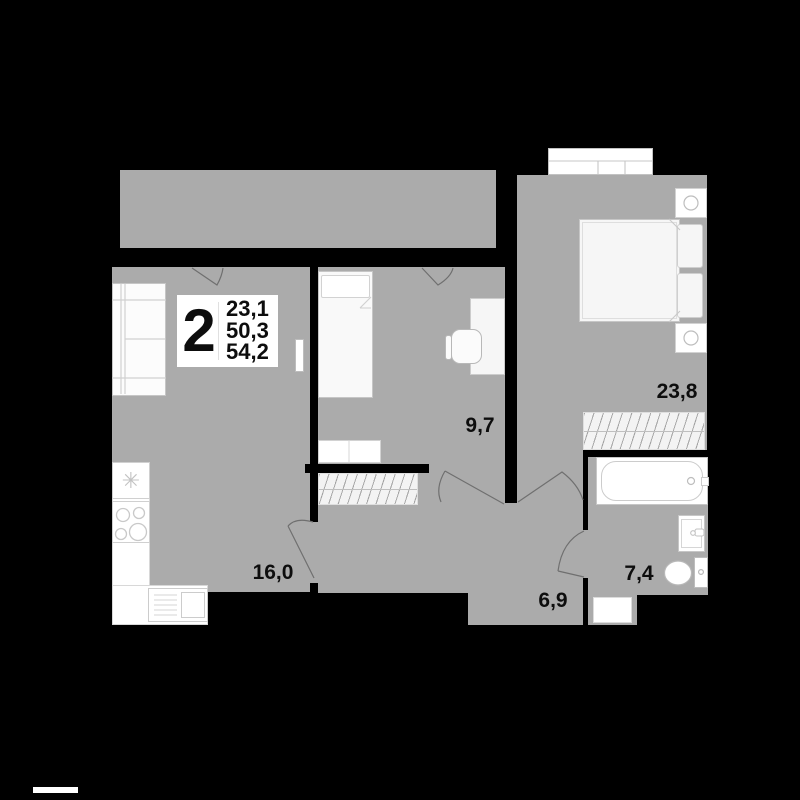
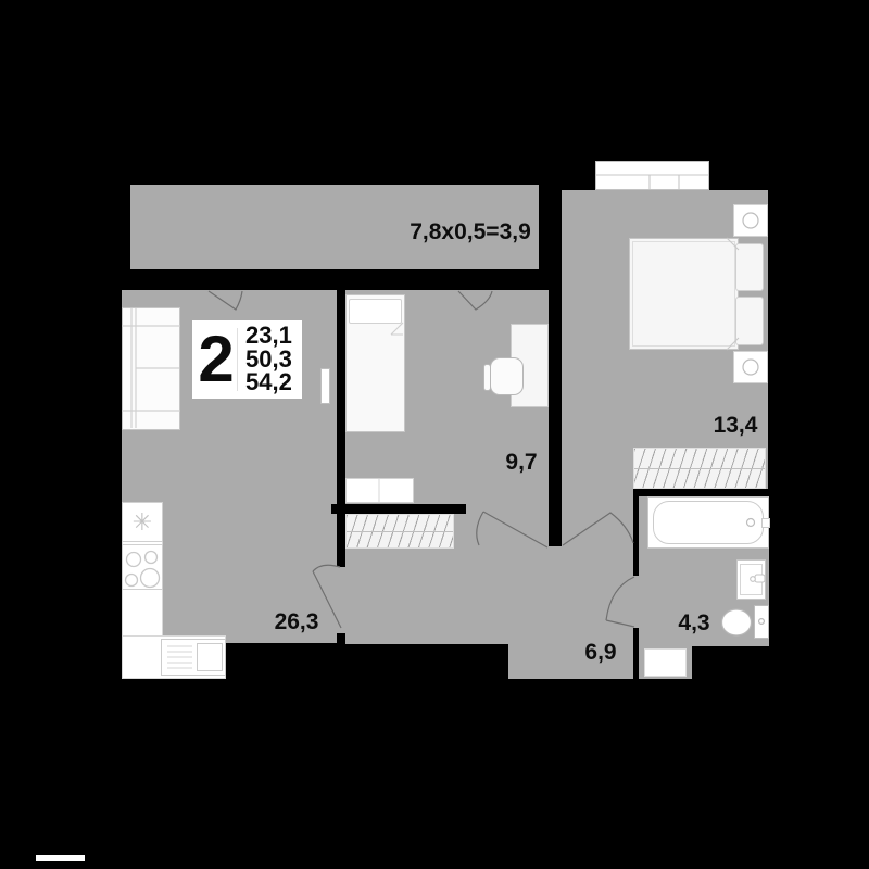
  2
  23,1
  50,3
  54,2
  ✳
+ 7,8x0,5=3,9
- 16,0
+ 26,3
- 23,8
+ 13,4
  9,7
  6,9
- 7,4
+ 4,3
